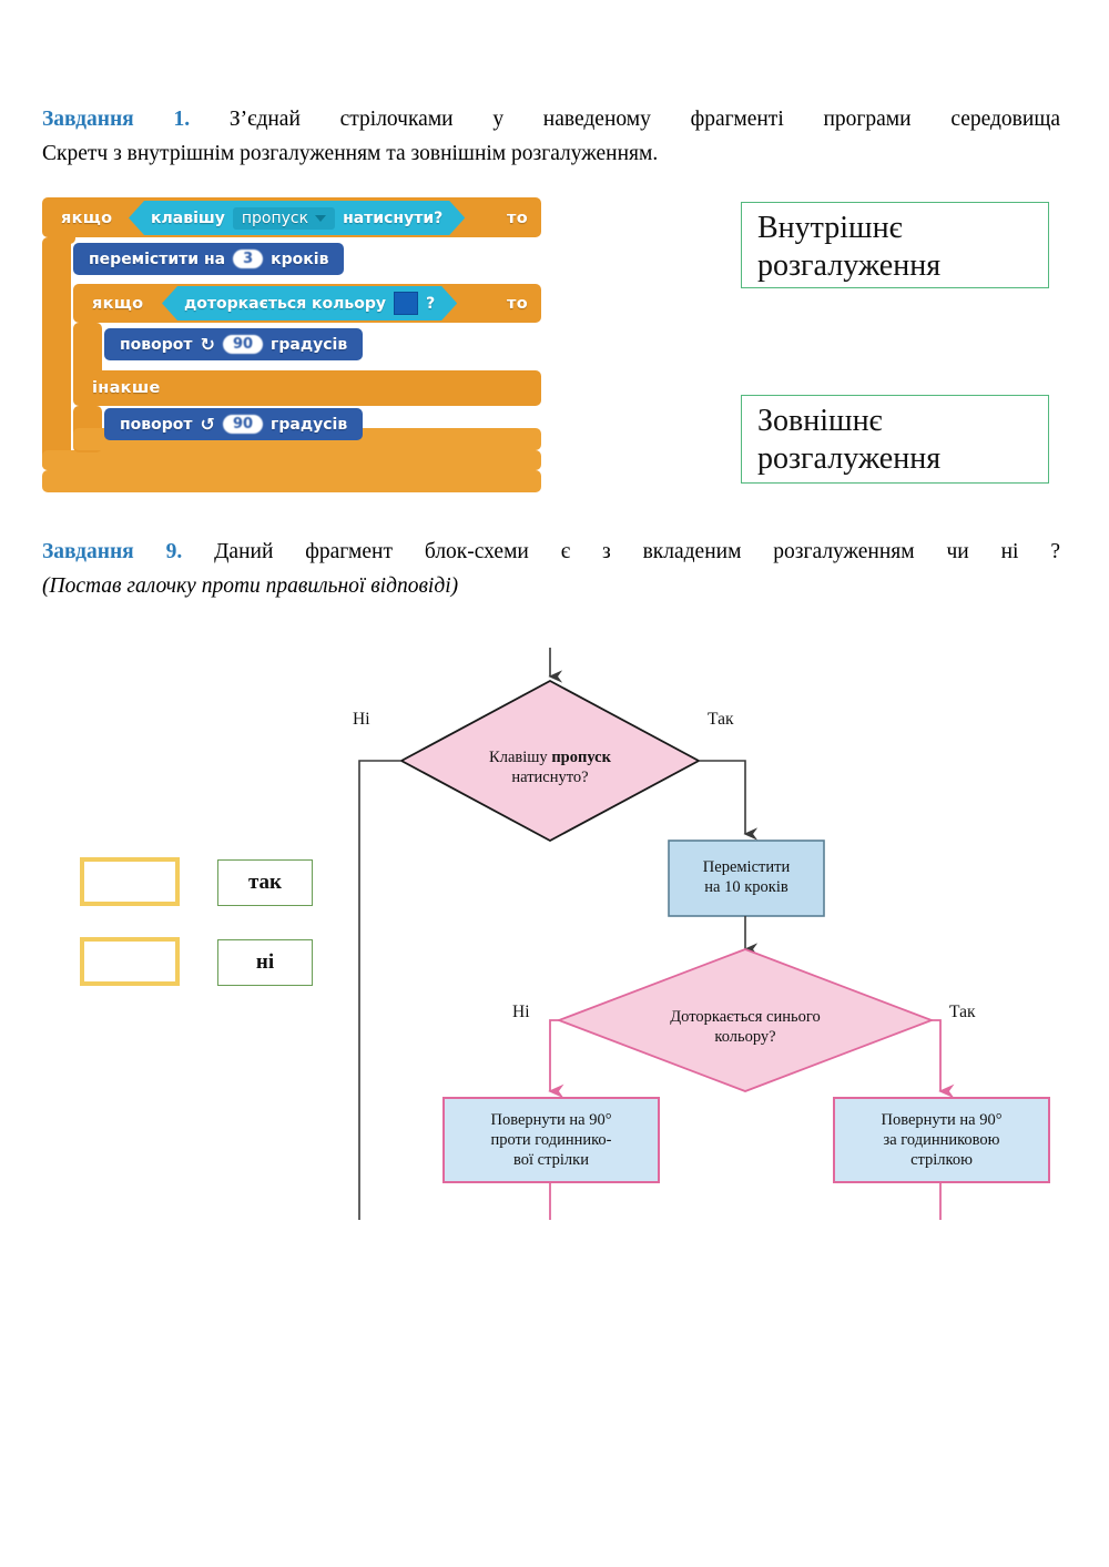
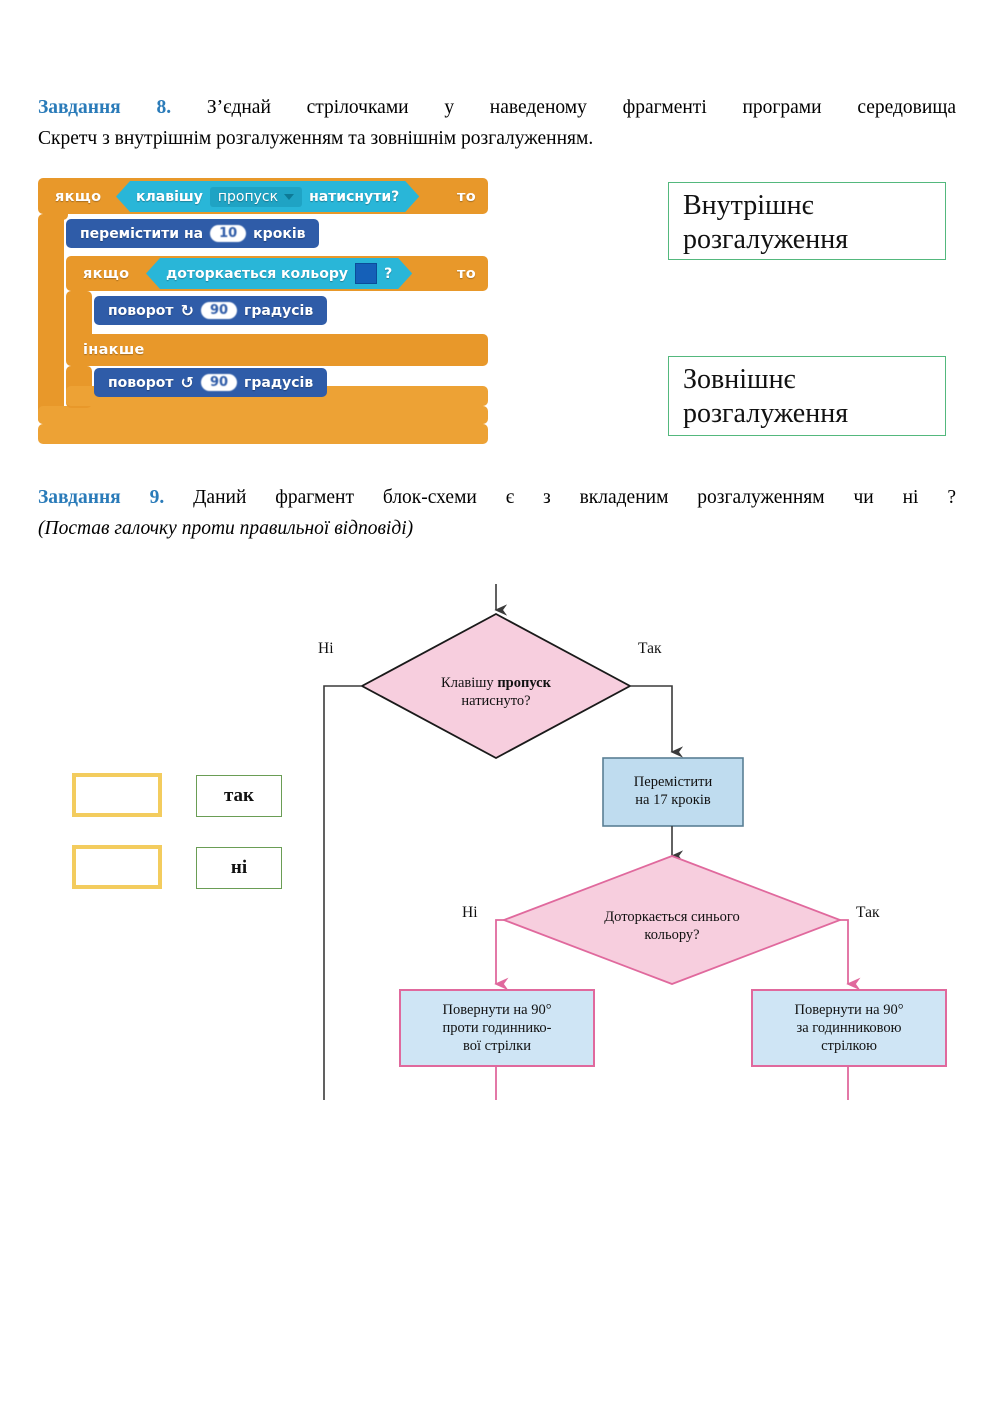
- Завдання 1. З’єднай стрілочками у наведеному фрагменті програми середовища
+ Завдання 8. З’єднай стрілочками у наведеному фрагменті програми середовища
  Скретч з внутрішнім розгалуженням та зовнішнім розгалуженням.
  якщо
  клавішу
  пропуск
  натиснути?
  то
  перемістити на
- 3
+ 10
  кроків
  якщо
  доторкається кольору
  ?
  то
  поворот
  ↻
  90
  градусів
  інакше
  поворот
  ↺
  90
  градусів
  Внутрішнє
  розгалуження
  Зовнішнє
  розгалуження
  Завдання 9. Даний фрагмент блок-схеми є з вкладеним розгалуженням чи ні ?
  (Постав галочку проти правильної відповіді)
  так
  ні
  Клавішу пропуск
  натиснуто?
  Ні
  Так
  Перемістити
- на 10 кроків
+ на 17 кроків
  Доторкається синього
  кольору?
  Ні
  Так
  Повернути на 90°
  проти годиннико-
  вої стрілки
  Повернути на 90°
  за годинниковою
  стрілкою
